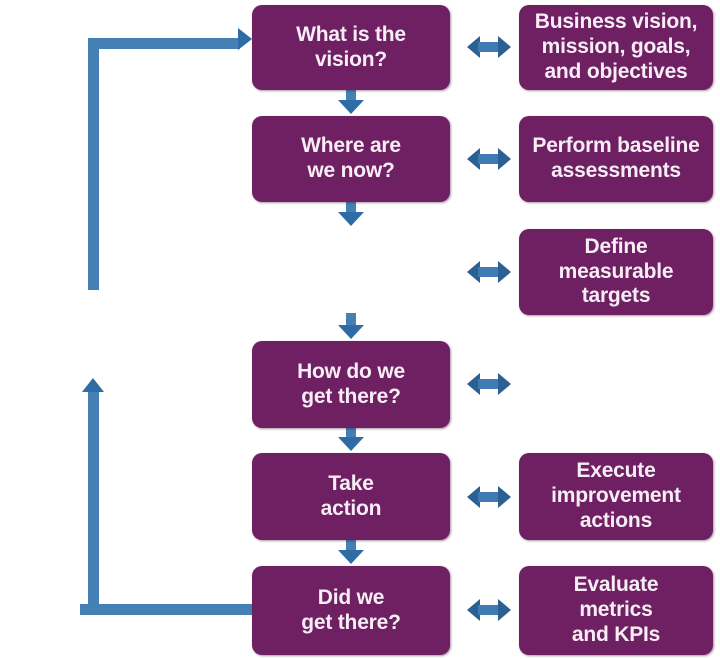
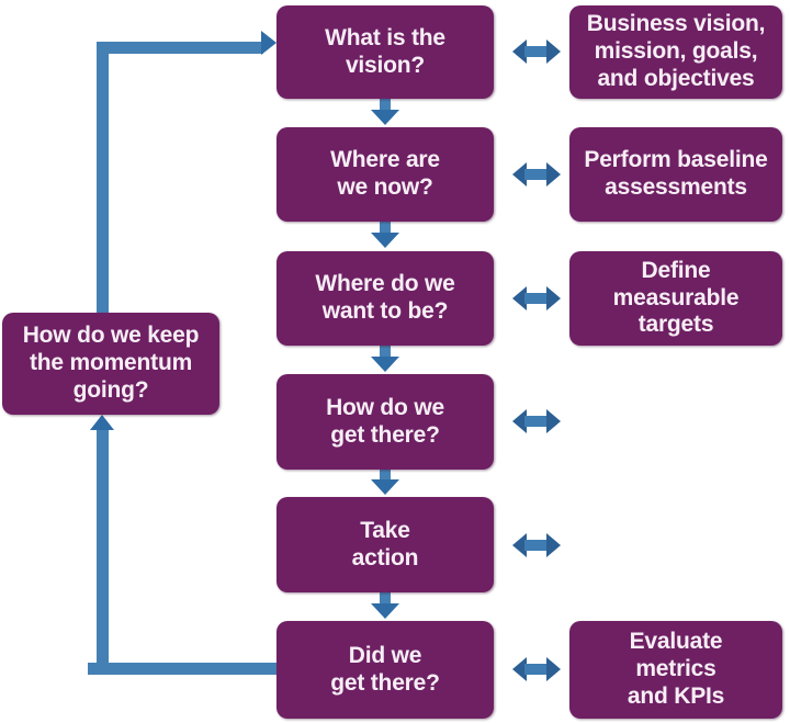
+ How do we keep
+ the momentum
+ going?
  What is the
  vision?
  Where are
  we now?
+ Where do we
+ want to be?
  How do we
  get there?
  Take
  action
  Did we
  get there?
  Business vision,
  mission, goals,
  and objectives
  Perform baseline
  assessments
  Define measurable
  targets
- Execute
- improvement
- actions
  Evaluate
  metrics
  and KPIs
